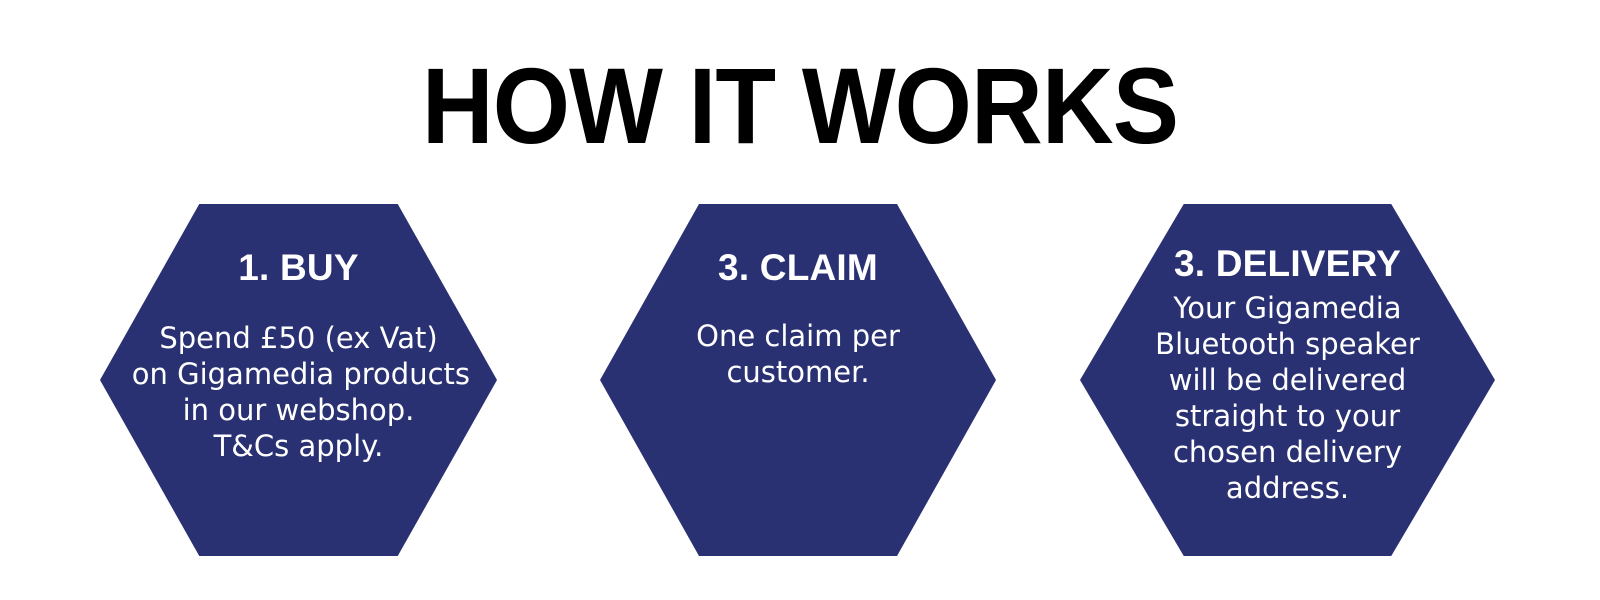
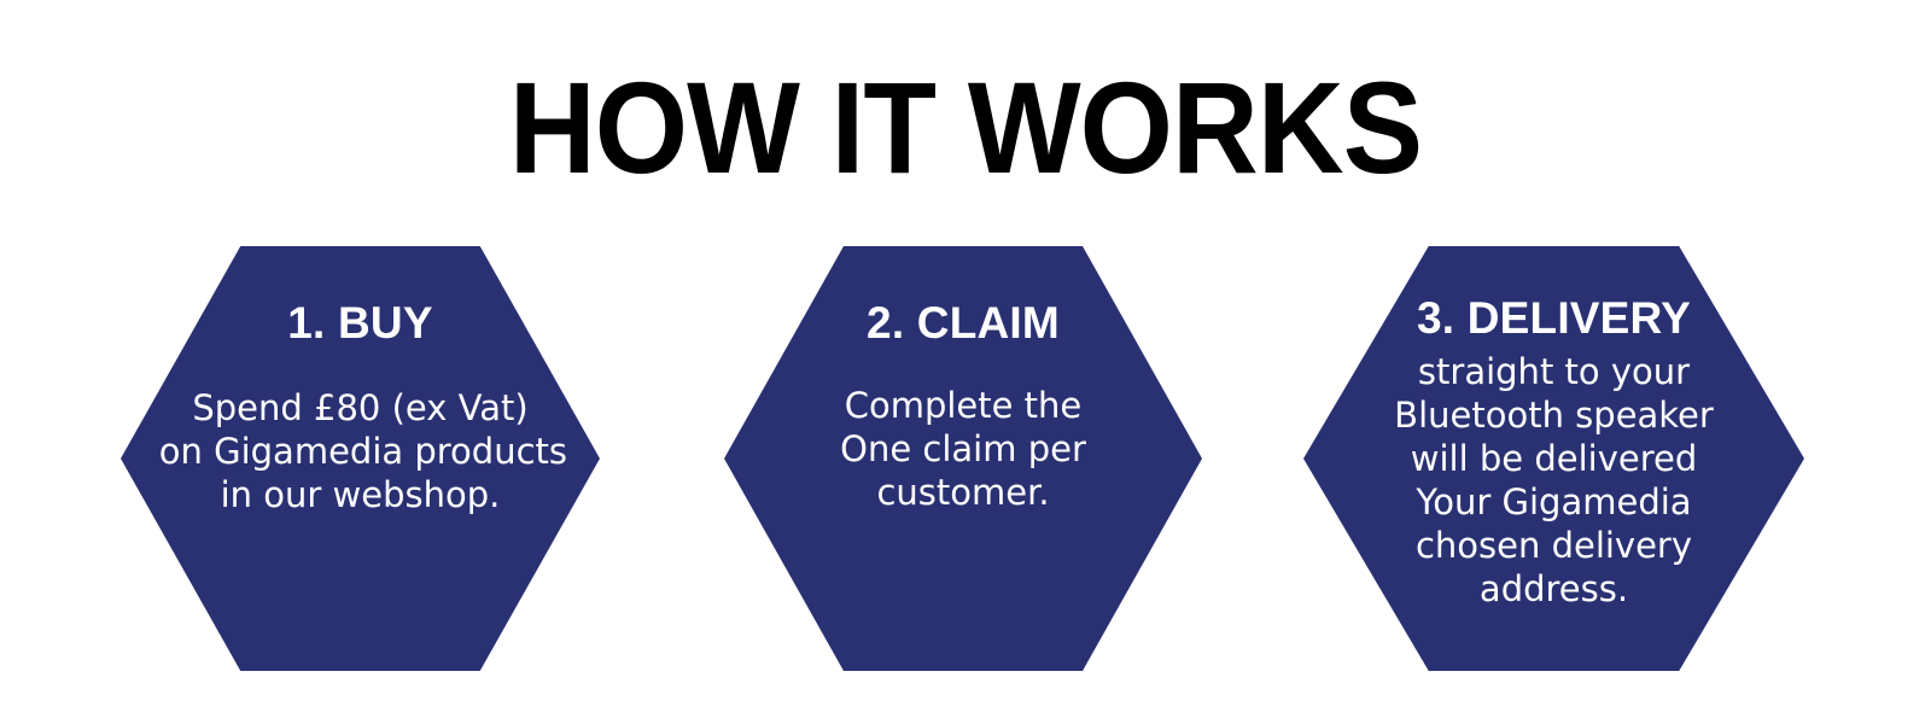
  HOW IT WORKS
  1. BUY
- Spend £50 (ex Vat)
+ Spend £80 (ex Vat)
  on Gigamedia products
  in our webshop.
- T&Cs apply.
- 3. CLAIM
+ 2. CLAIM
+ Complete the
  One claim per
  customer.
  3. DELIVERY
- Your Gigamedia
+ straight to your
  Bluetooth speaker
  will be delivered
- straight to your
+ Your Gigamedia
  chosen delivery
  address.
